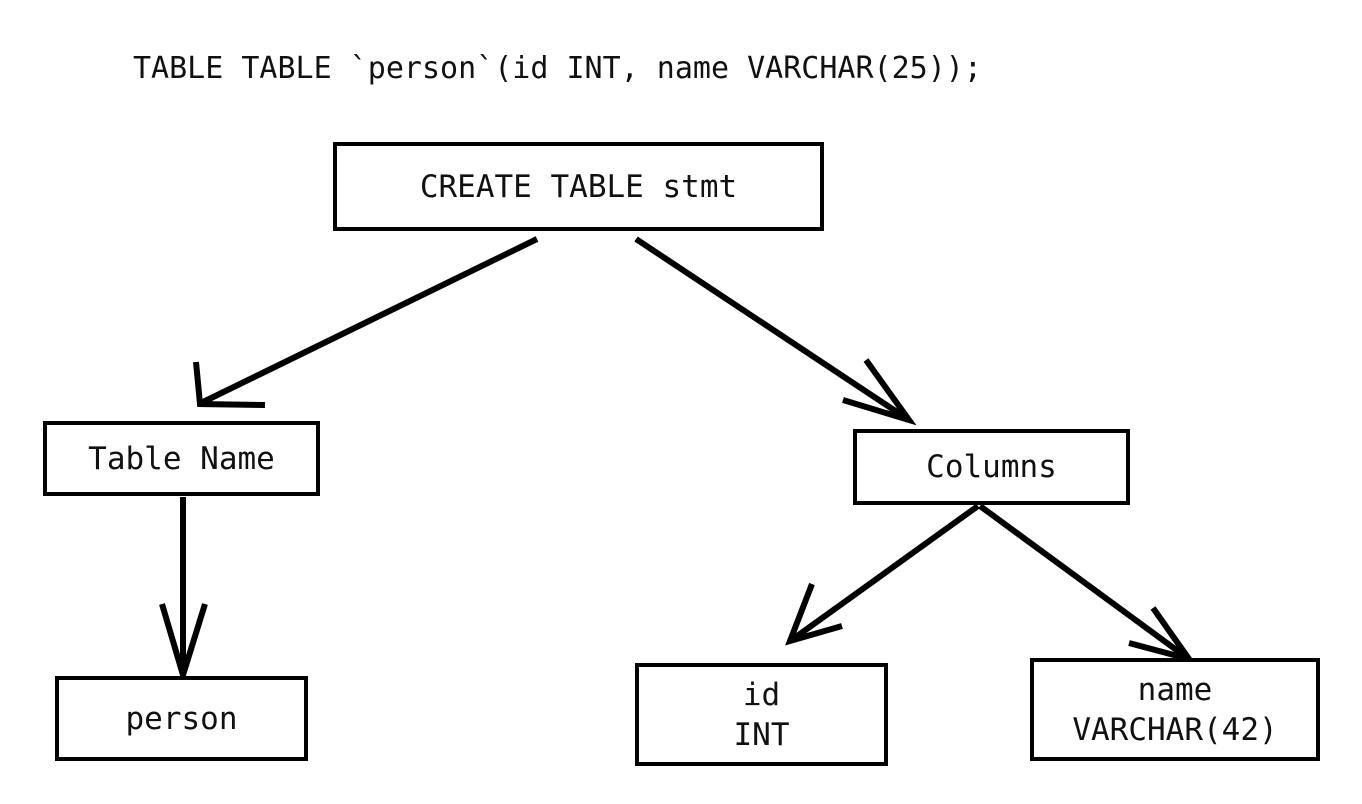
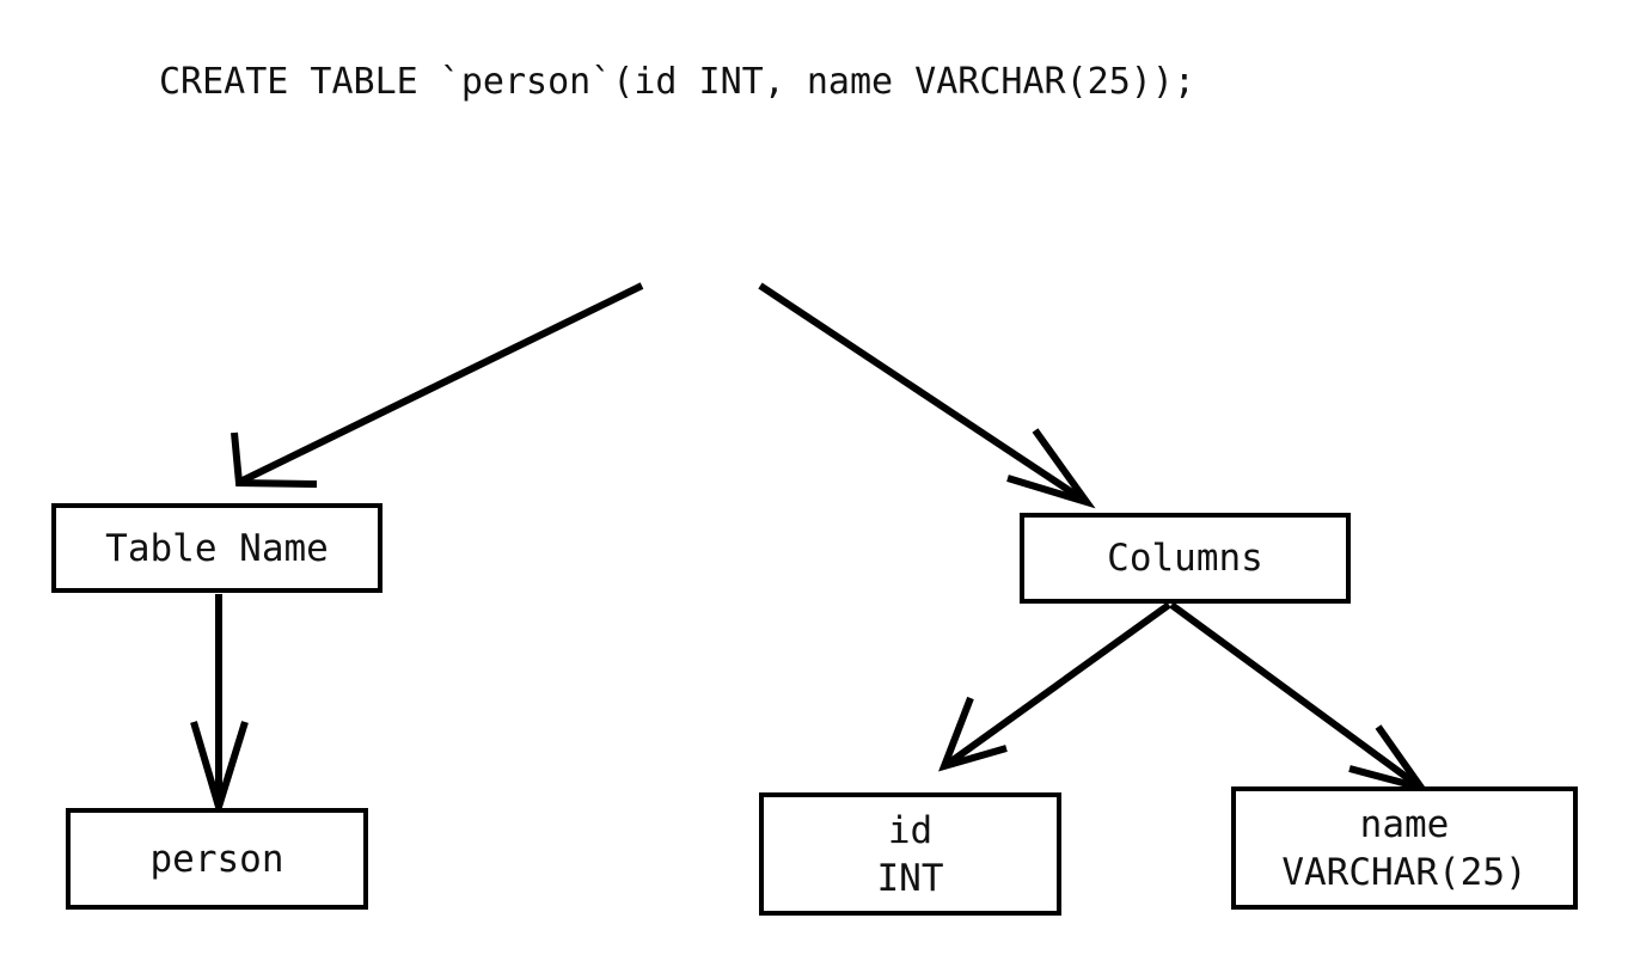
- TABLE TABLE `person`(id INT, name VARCHAR(25));
+ CREATE TABLE `person`(id INT, name VARCHAR(25));
- CREATE TABLE stmt
  Table Name
  Columns
  person
  id
  INT
  name
- VARCHAR(42)
+ VARCHAR(25)
